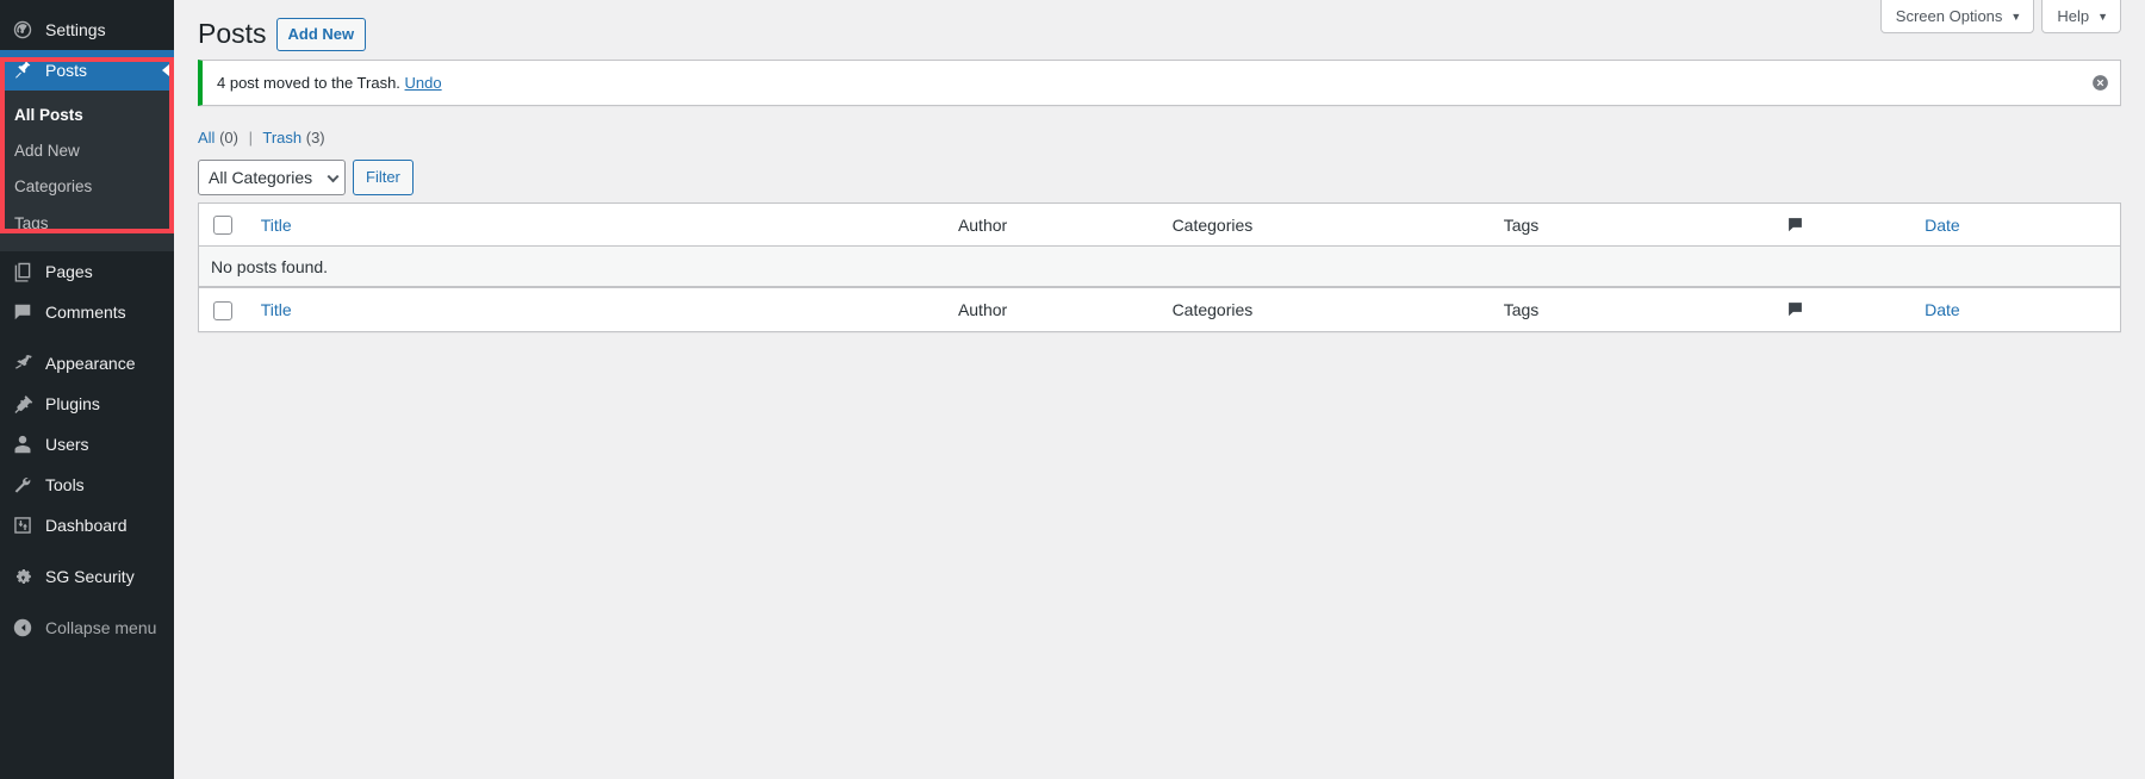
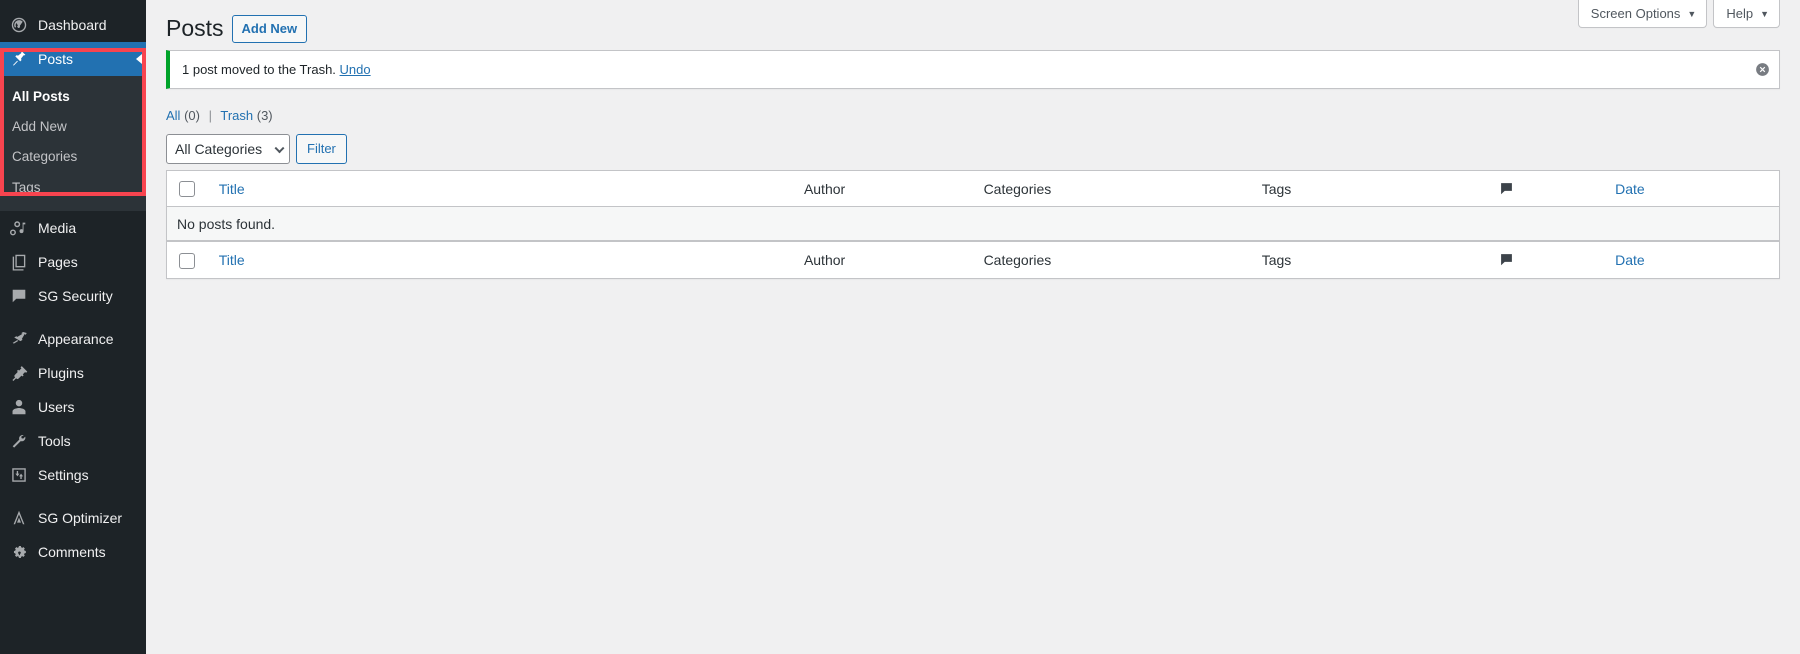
- Settings
+ Dashboard
  Posts
  All Posts
  Add New
  Categories
  Tags
+ Media
  Pages
- Comments
+ SG Security
  Appearance
  Plugins
  Users
  Tools
- Dashboard
+ Settings
+ SG Optimizer
- SG Security
+ Comments
- Collapse menu
  Screen Options
  ▼
  Help
  ▼
  Posts
  Add New
- 4 post moved to the Trash. Undo
+ 1 post moved to the Trash. Undo
  All (0) | Trash (3)
  All Categories
  Filter
  	Title	Author	Categories	Tags		Date
  No posts found.
  	Title	Author	Categories	Tags		Date
